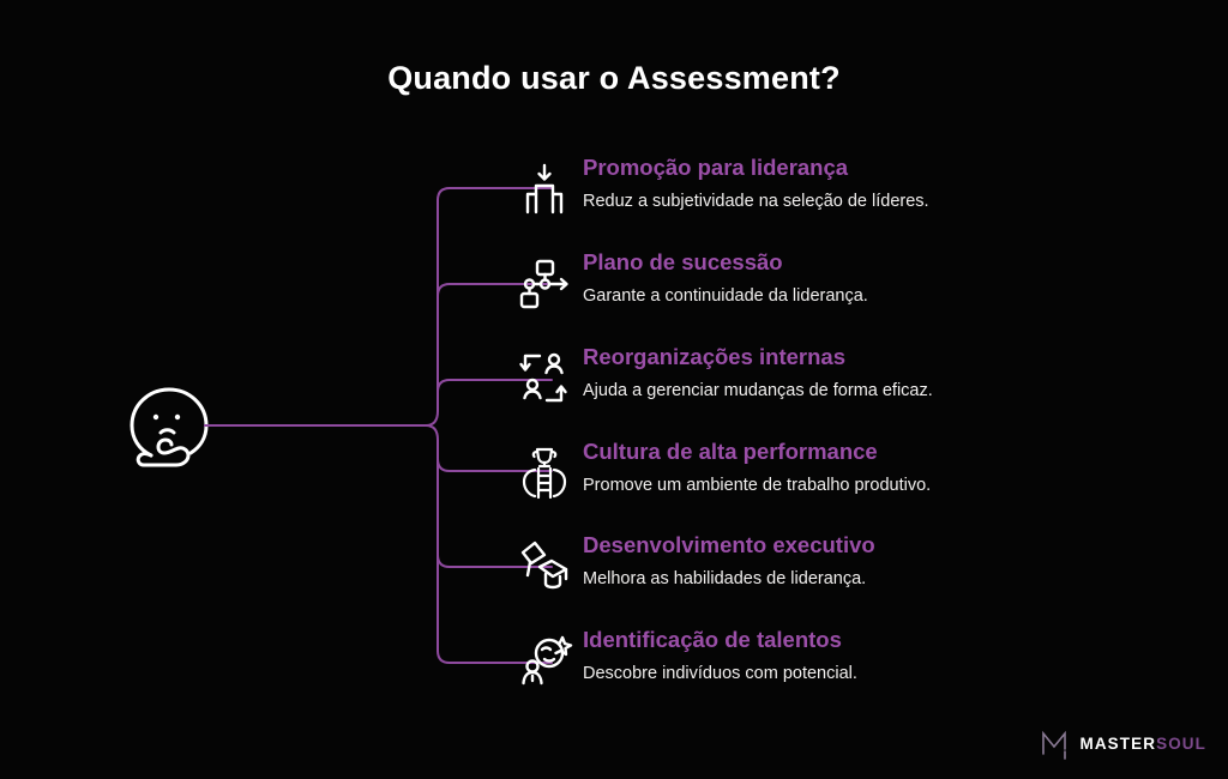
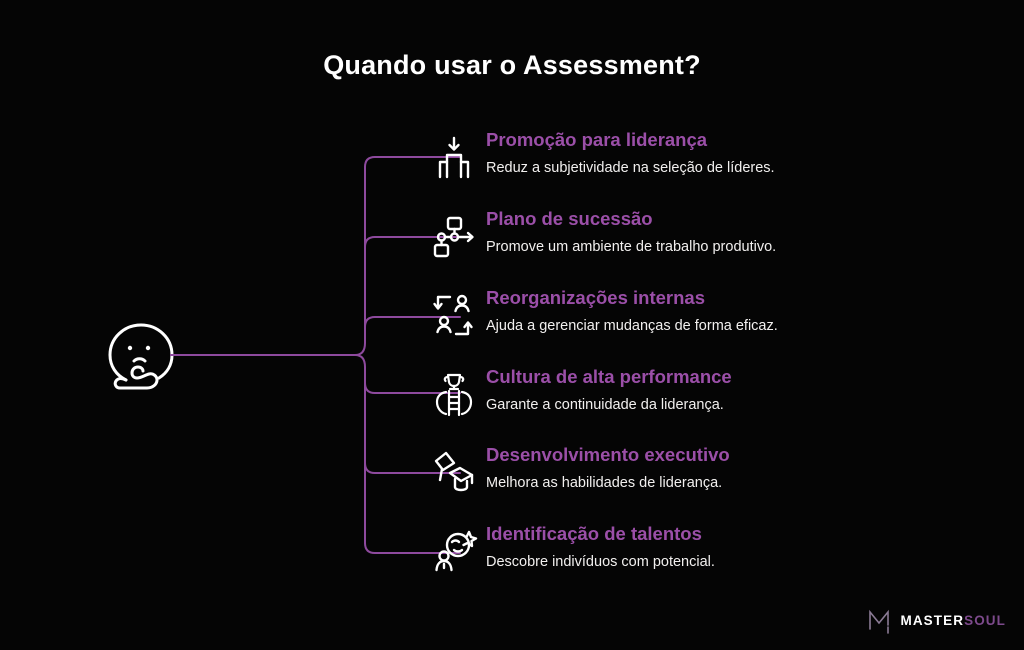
  Quando usar o Assessment?
  Promoção para liderança
  Reduz a subjetividade na seleção de líderes.
  Plano de sucessão
- Garante a continuidade da liderança.
+ Promove um ambiente de trabalho produtivo.
  Reorganizações internas
  Ajuda a gerenciar mudanças de forma eficaz.
  Cultura de alta performance
- Promove um ambiente de trabalho produtivo.
+ Garante a continuidade da liderança.
  Desenvolvimento executivo
  Melhora as habilidades de liderança.
  Identificação de talentos
  Descobre indivíduos com potencial.
  MASTERSOUL
